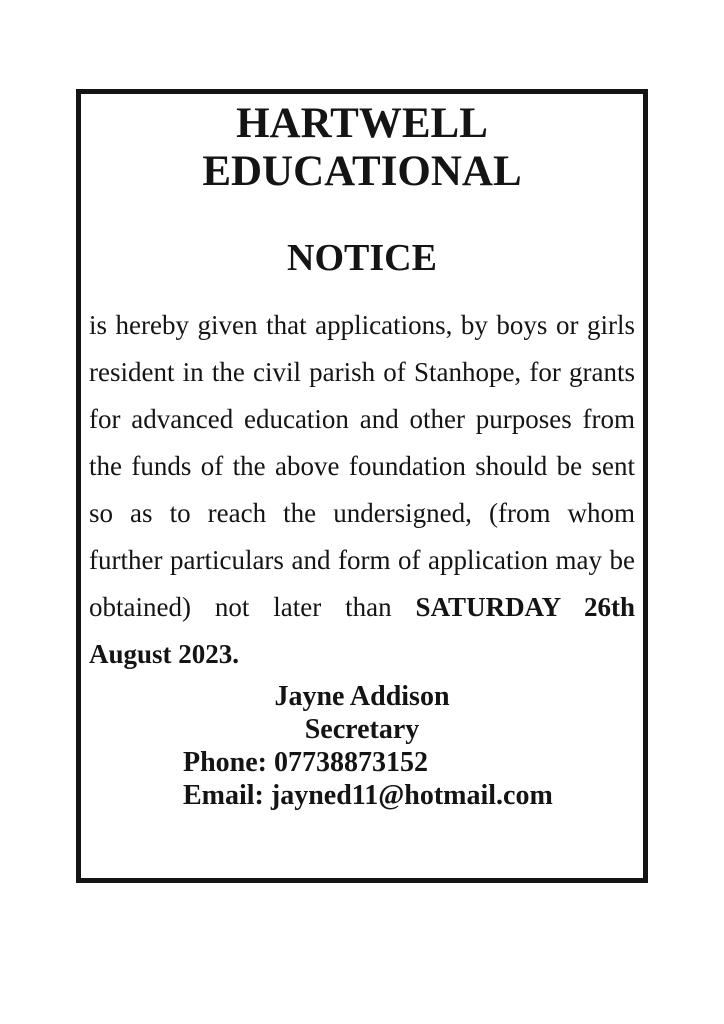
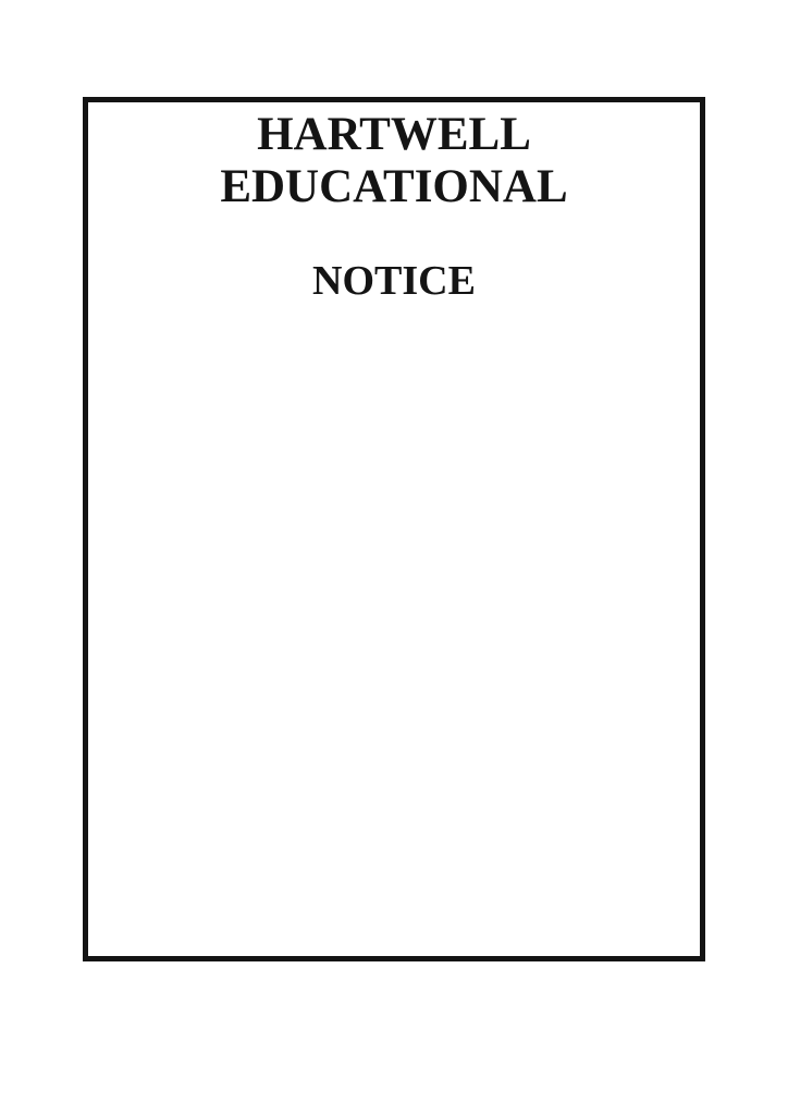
  HARTWELL
  EDUCATIONAL
  NOTICE
- is hereby given that applications, by boys or girls
- resident in the civil parish of Stanhope, for grants
- for advanced education and other purposes from
- the funds of the above foundation should be sent
- so as to reach the undersigned, (from whom
- further particulars and form of application may be
- obtained) not later than SATURDAY 26th
- August 2023.
- Jayne Addison
- Secretary
- Phone: 07738873152
- Email: jayned11@hotmail.com
